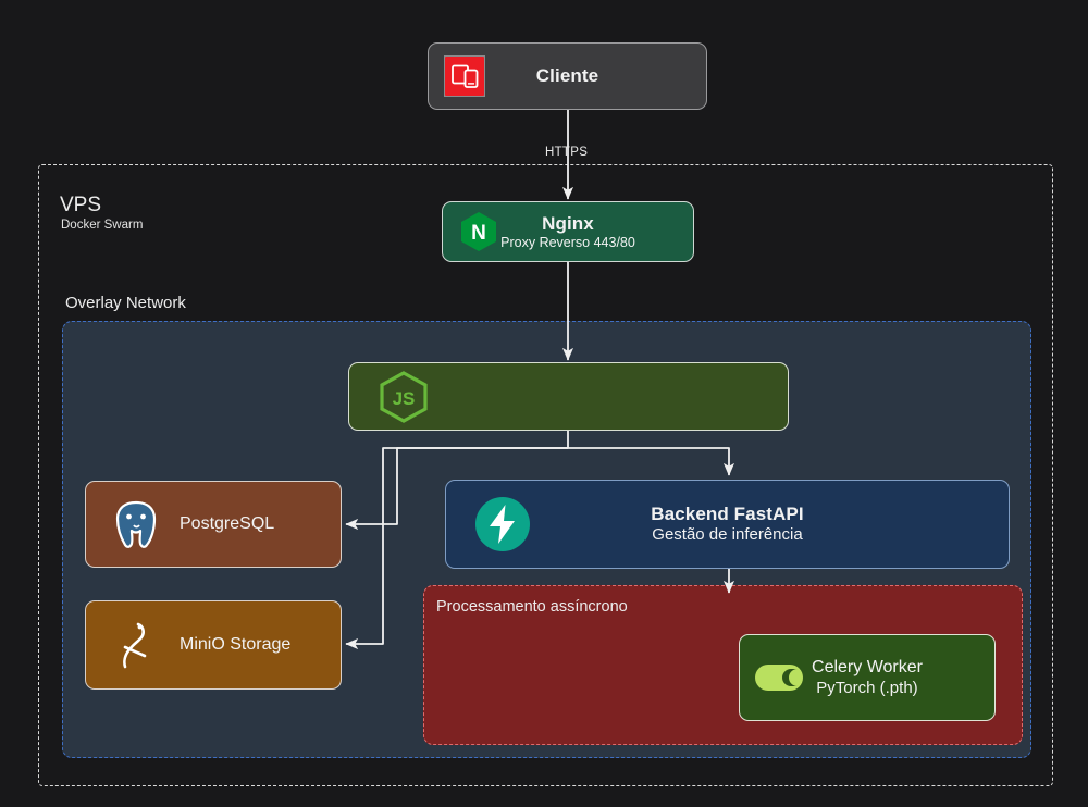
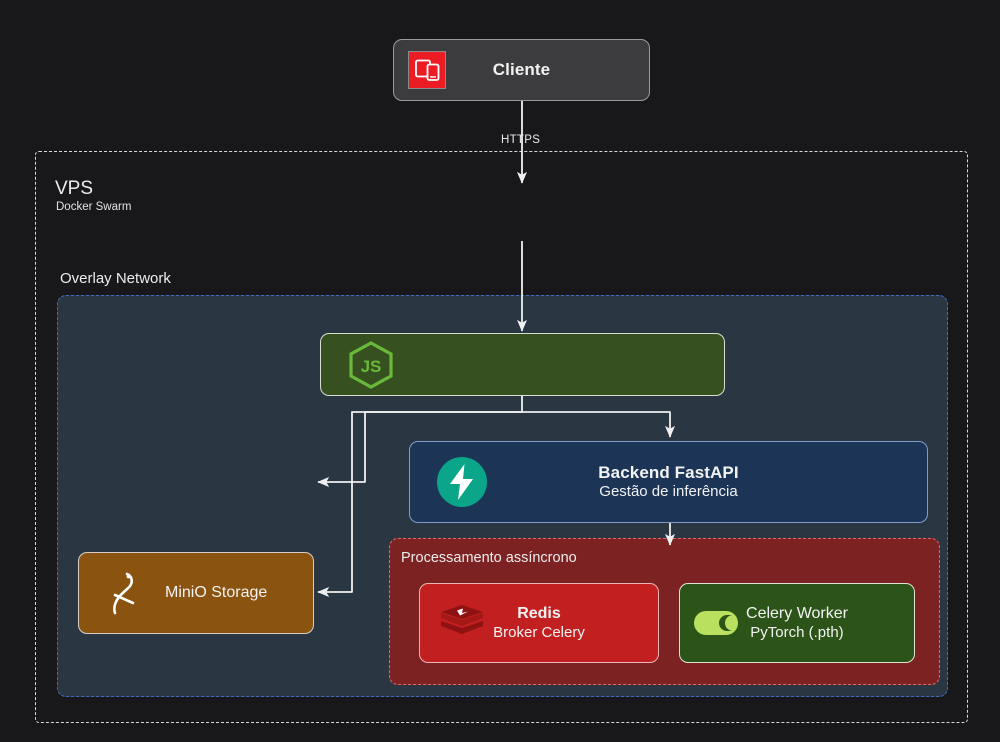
  VPS
  Docker Swarm
  Overlay Network
  Processamento assíncrono
  Cliente
- N
- Nginx
- Proxy Reverso 443/80
  JS
  Backend FastAPI
  Gestão de inferência
- PostgreSQL
  MiniO Storage
+ Redis
+ Broker Celery
  Celery Worker
  PyTorch (.pth)
  HTTPS
